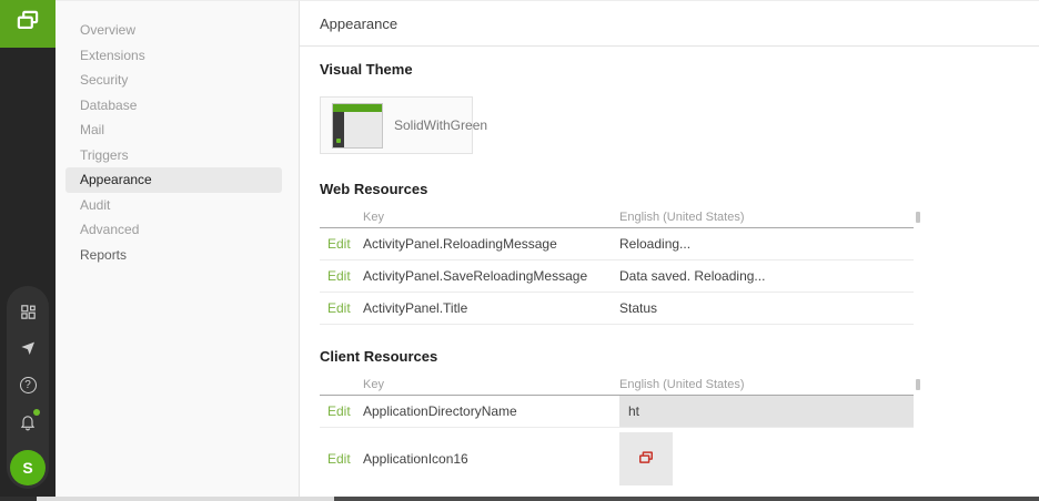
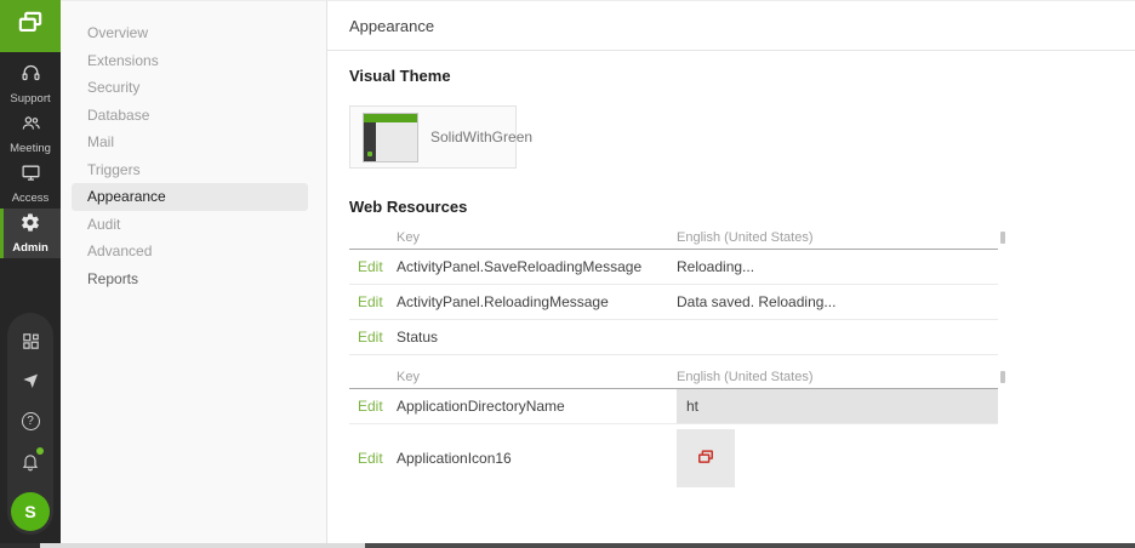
+ Support
+ Meeting
+ Access
+ Admin
  ?
  S
  Overview
  Extensions
  Security
  Database
  Mail
  Triggers
  Appearance
  Audit
  Advanced
  Reports
  Appearance
  Visual Theme
  SolidWithGreen
  Web Resources
  Key
  English (United States)
  Edit
- ActivityPanel.ReloadingMessage
+ ActivityPanel.SaveReloadingMessage
  Reloading...
  Edit
- ActivityPanel.SaveReloadingMessage
+ ActivityPanel.ReloadingMessage
  Data saved. Reloading...
  Edit
- ActivityPanel.Title
  Status
- Client Resources
  Key
  English (United States)
  Edit
  ApplicationDirectoryName
  ht
  Edit
  ApplicationIcon16
